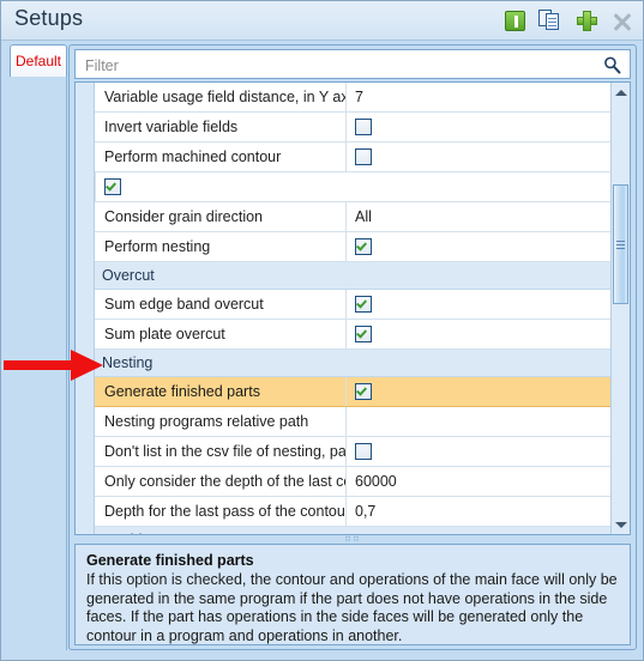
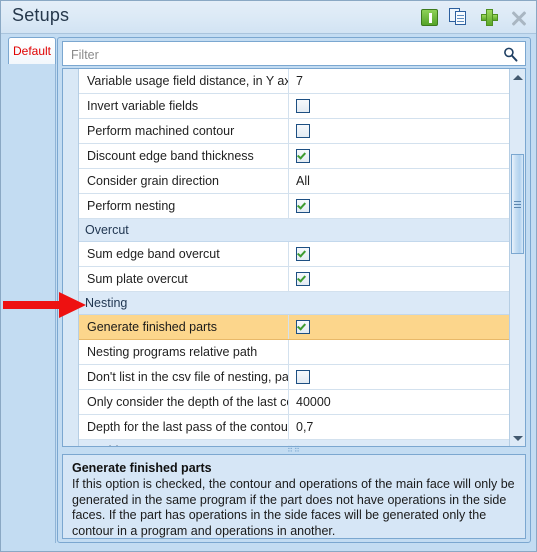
  Setups
  Default
  Filter
  Variable usage field distance, in Y ax
  7
  Invert variable fields
  Perform machined contour
+ Discount edge band thickness
  Consider grain direction
  All
  Perform nesting
  Overcut
  Sum edge band overcut
  Sum plate overcut
  Nesting
  Generate finished parts
  Nesting programs relative path
  Don't list in the csv file of nesting, pa
  Only consider the depth of the last c
- 60000
+ 40000
  Depth for the last pass of the contou
  0,7
  ⠿⠿
  Generate finished parts
  If this option is checked, the contour and operations of the main face will only be generated in the same program if the part does not have operations in the side faces. If the part has operations in the side faces will be generated only the contour in a program and operations in another.
